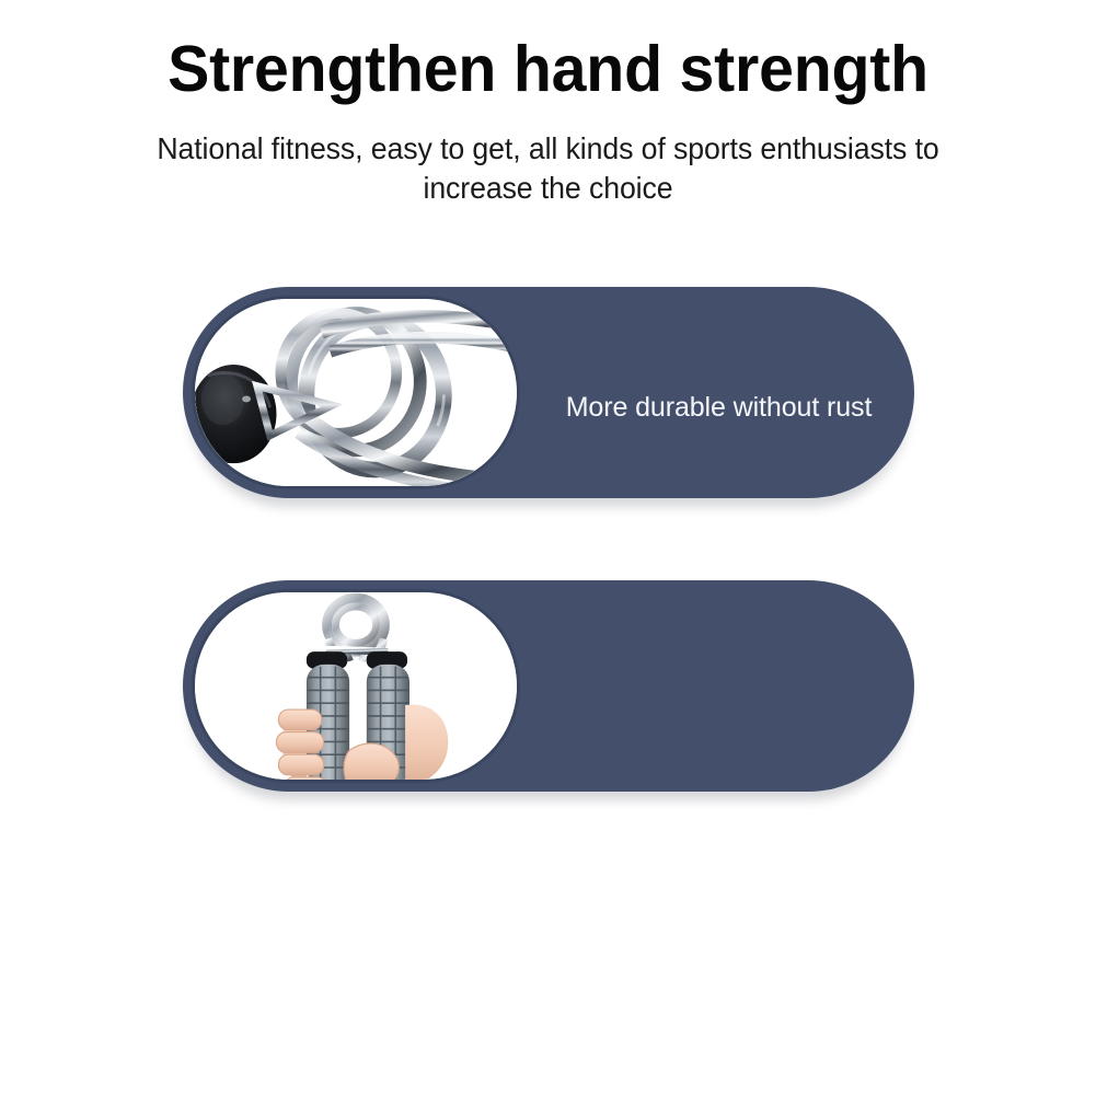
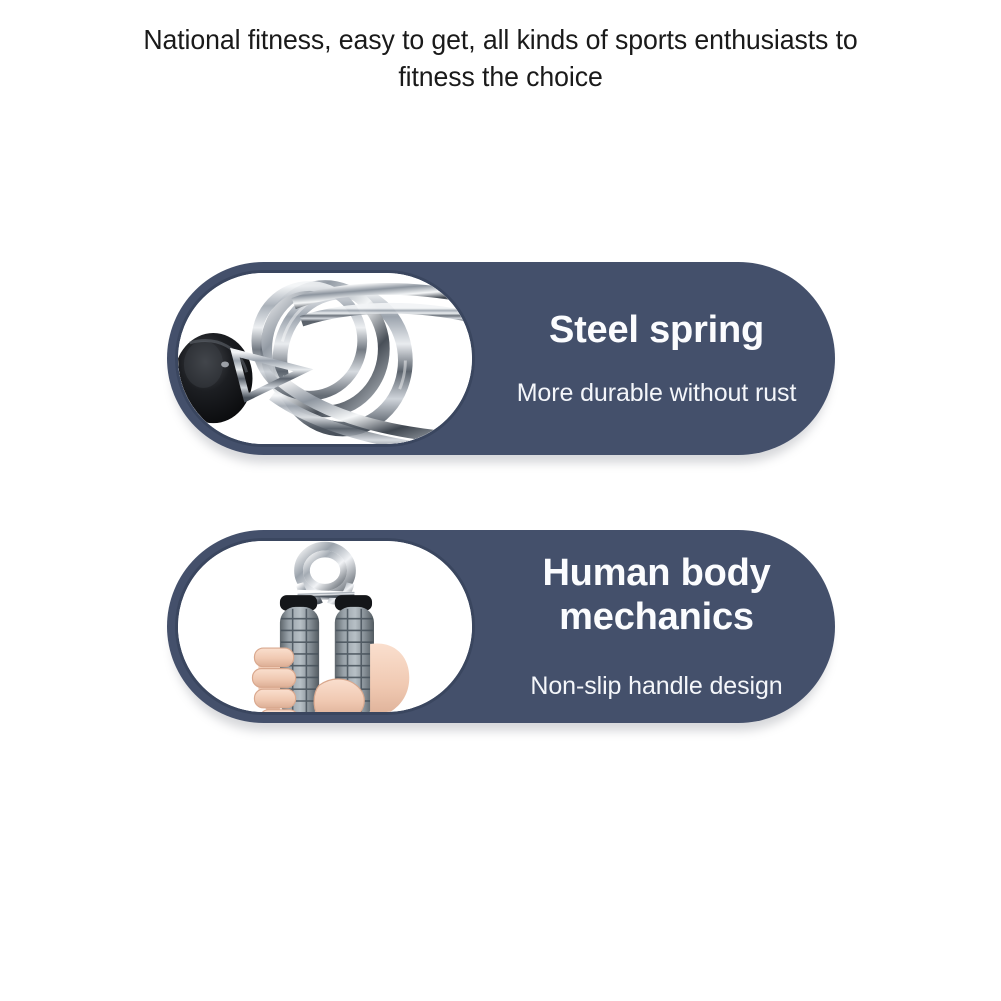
- Strengthen hand strength
- National fitness, easy to get, all kinds of sports enthusiasts to increase the choice
+ National fitness, easy to get, all kinds of sports enthusiasts to fitness the choice
+ Steel spring
  More durable without rust
+ Human body
+ mechanics
+ Non-slip handle design
